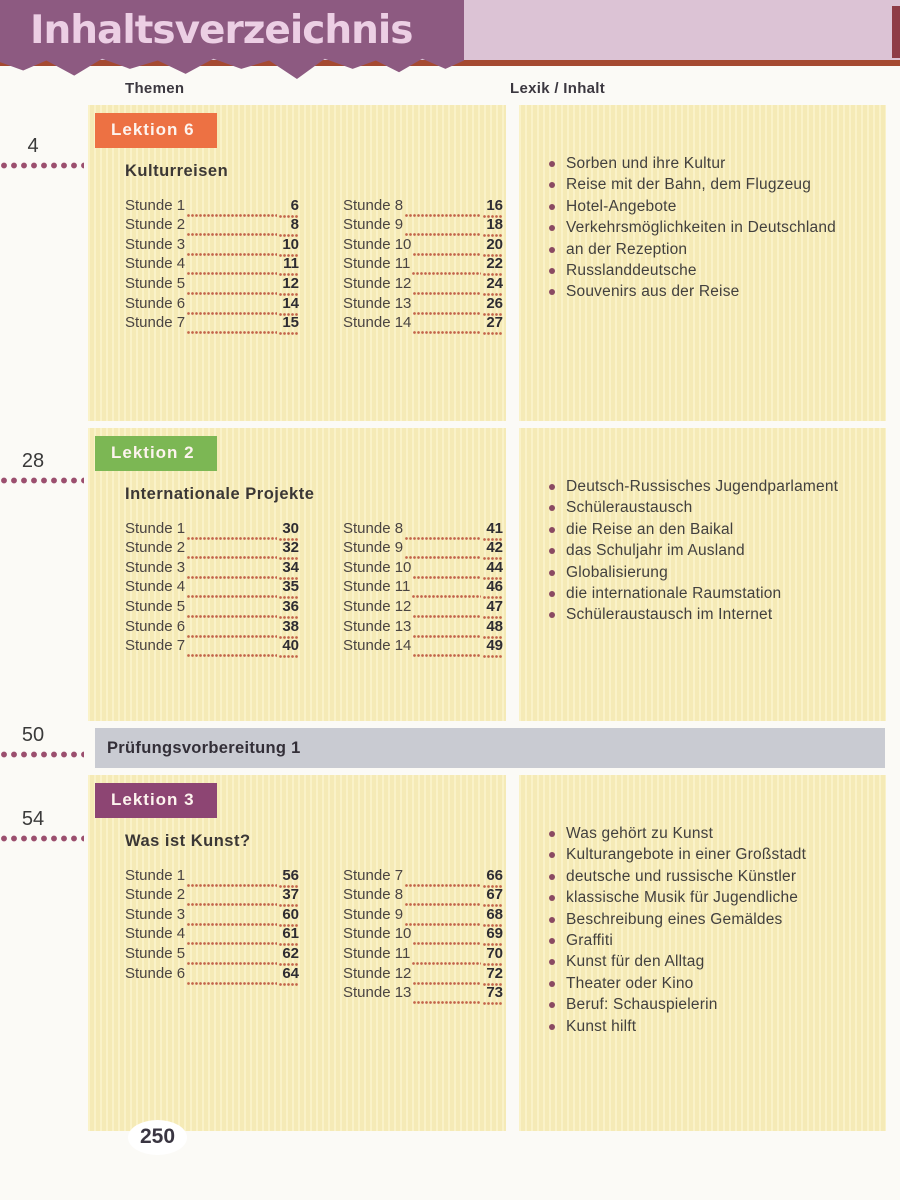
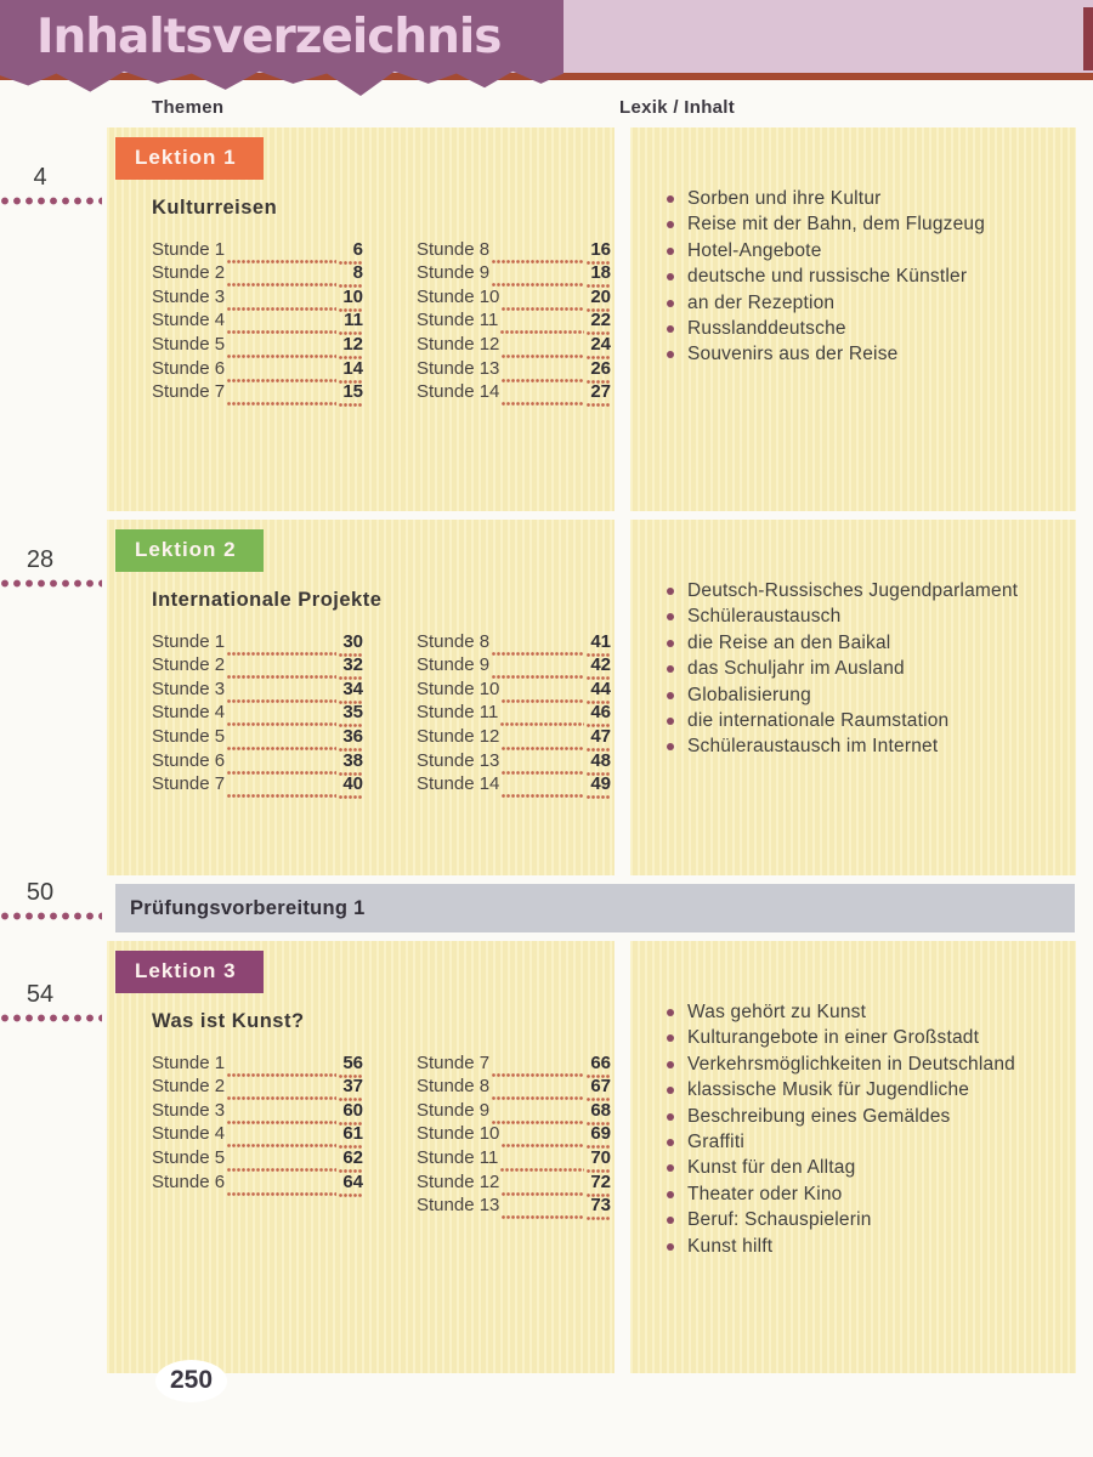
  Inhaltsverzeichnis
  Themen
  Lexik / Inhalt
  4
  28
  50
  54
- Lektion 6
+ Lektion 1
  Kulturreisen
  Stunde 1
  6
  Stunde 2
  8
  Stunde 3
  10
  Stunde 4
  11
  Stunde 5
  12
  Stunde 6
  14
  Stunde 7
  15
  Stunde 8
  16
  Stunde 9
  18
  Stunde 10
  20
  Stunde 11
  22
  Stunde 12
  24
  Stunde 13
  26
  Stunde 14
  27
  Sorben und ihre Kultur
  Reise mit der Bahn, dem Flugzeug
  Hotel-Angebote
- Verkehrsmöglichkeiten in Deutschland
+ deutsche und russische Künstler
  an der Rezeption
  Russlanddeutsche
  Souvenirs aus der Reise
  Lektion 2
  Internationale Projekte
  Stunde 1
  30
  Stunde 2
  32
  Stunde 3
  34
  Stunde 4
  35
  Stunde 5
  36
  Stunde 6
  38
  Stunde 7
  40
  Stunde 8
  41
  Stunde 9
  42
  Stunde 10
  44
  Stunde 11
  46
  Stunde 12
  47
  Stunde 13
  48
  Stunde 14
  49
  Deutsch-Russisches Jugendparlament
  Schüleraustausch
  die Reise an den Baikal
  das Schuljahr im Ausland
  Globalisierung
  die internationale Raumstation
  Schüleraustausch im Internet
  Prüfungsvorbereitung 1
  Lektion 3
  Was ist Kunst?
  Stunde 1
  56
  Stunde 2
  37
  Stunde 3
  60
  Stunde 4
  61
  Stunde 5
  62
  Stunde 6
  64
  Stunde 7
  66
  Stunde 8
  67
  Stunde 9
  68
  Stunde 10
  69
  Stunde 11
  70
  Stunde 12
  72
  Stunde 13
  73
  Was gehört zu Kunst
  Kulturangebote in einer Großstadt
- deutsche und russische Künstler
+ Verkehrsmöglichkeiten in Deutschland
  klassische Musik für Jugendliche
  Beschreibung eines Gemäldes
  Graffiti
  Kunst für den Alltag
  Theater oder Kino
  Beruf: Schauspielerin
  Kunst hilft
  250
